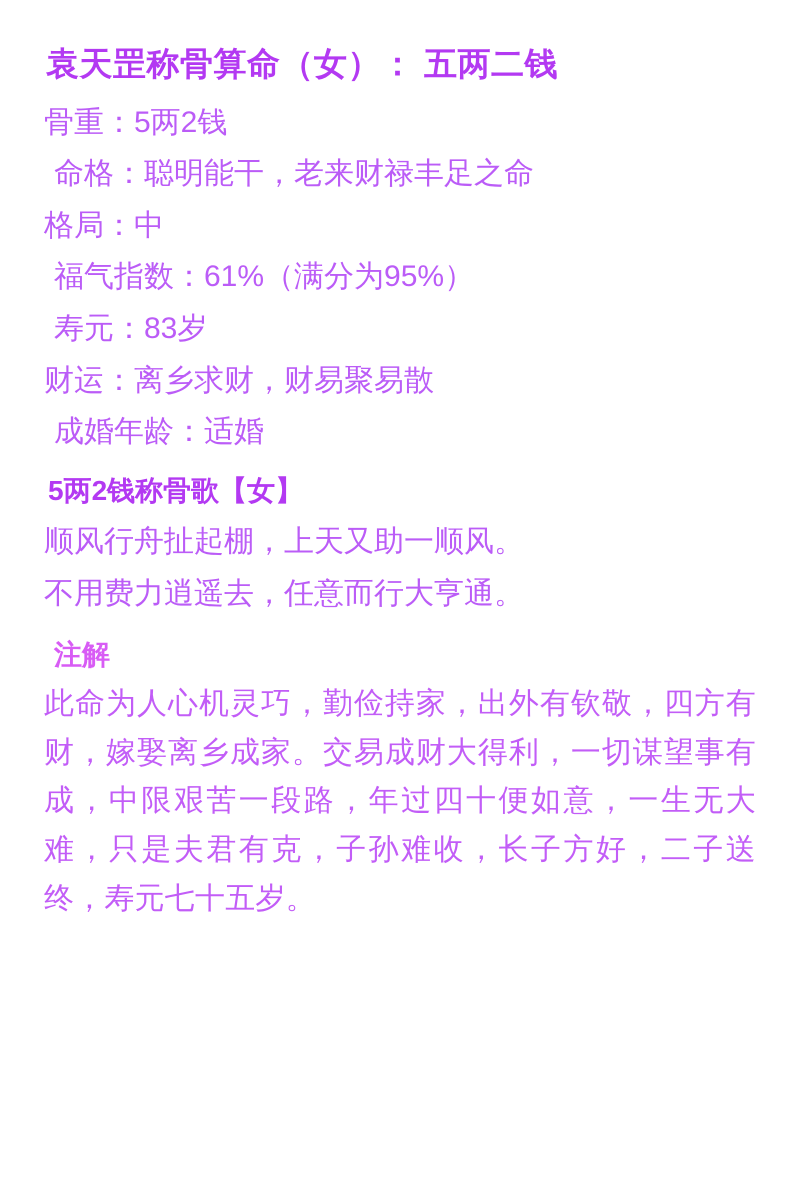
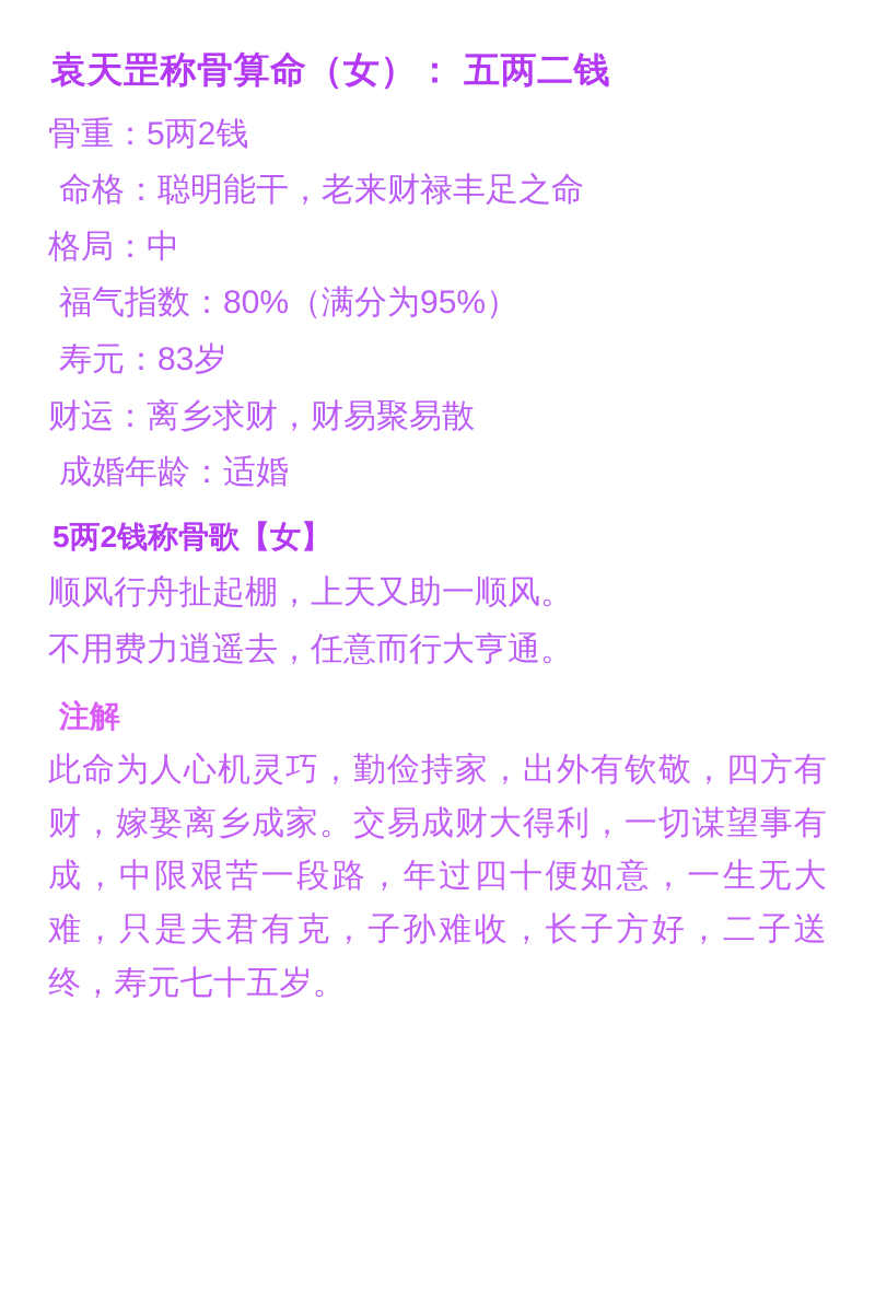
  袁天罡称骨算命（女）： 五两二钱
  骨重：5两2钱
  命格：聪明能干，老来财禄丰足之命
  格局：中
- 福气指数：61%（满分为95%）
+ 福气指数：80%（满分为95%）
  寿元：83岁
  财运：离乡求财，财易聚易散
  成婚年龄：适婚
  5两2钱称骨歌【女】
  顺风行舟扯起棚，上天又助一顺风。
  不用费力逍遥去，任意而行大亨通。
  注解
  此命为人心机灵巧，勤俭持家，出外有钦敬，四方有财，嫁娶离乡成家。交易成财大得利，一切谋望事有成，中限艰苦一段路，年过四十便如意，一生无大难，只是夫君有克，子孙难收，长子方好，二子送终，寿元七十五岁。
